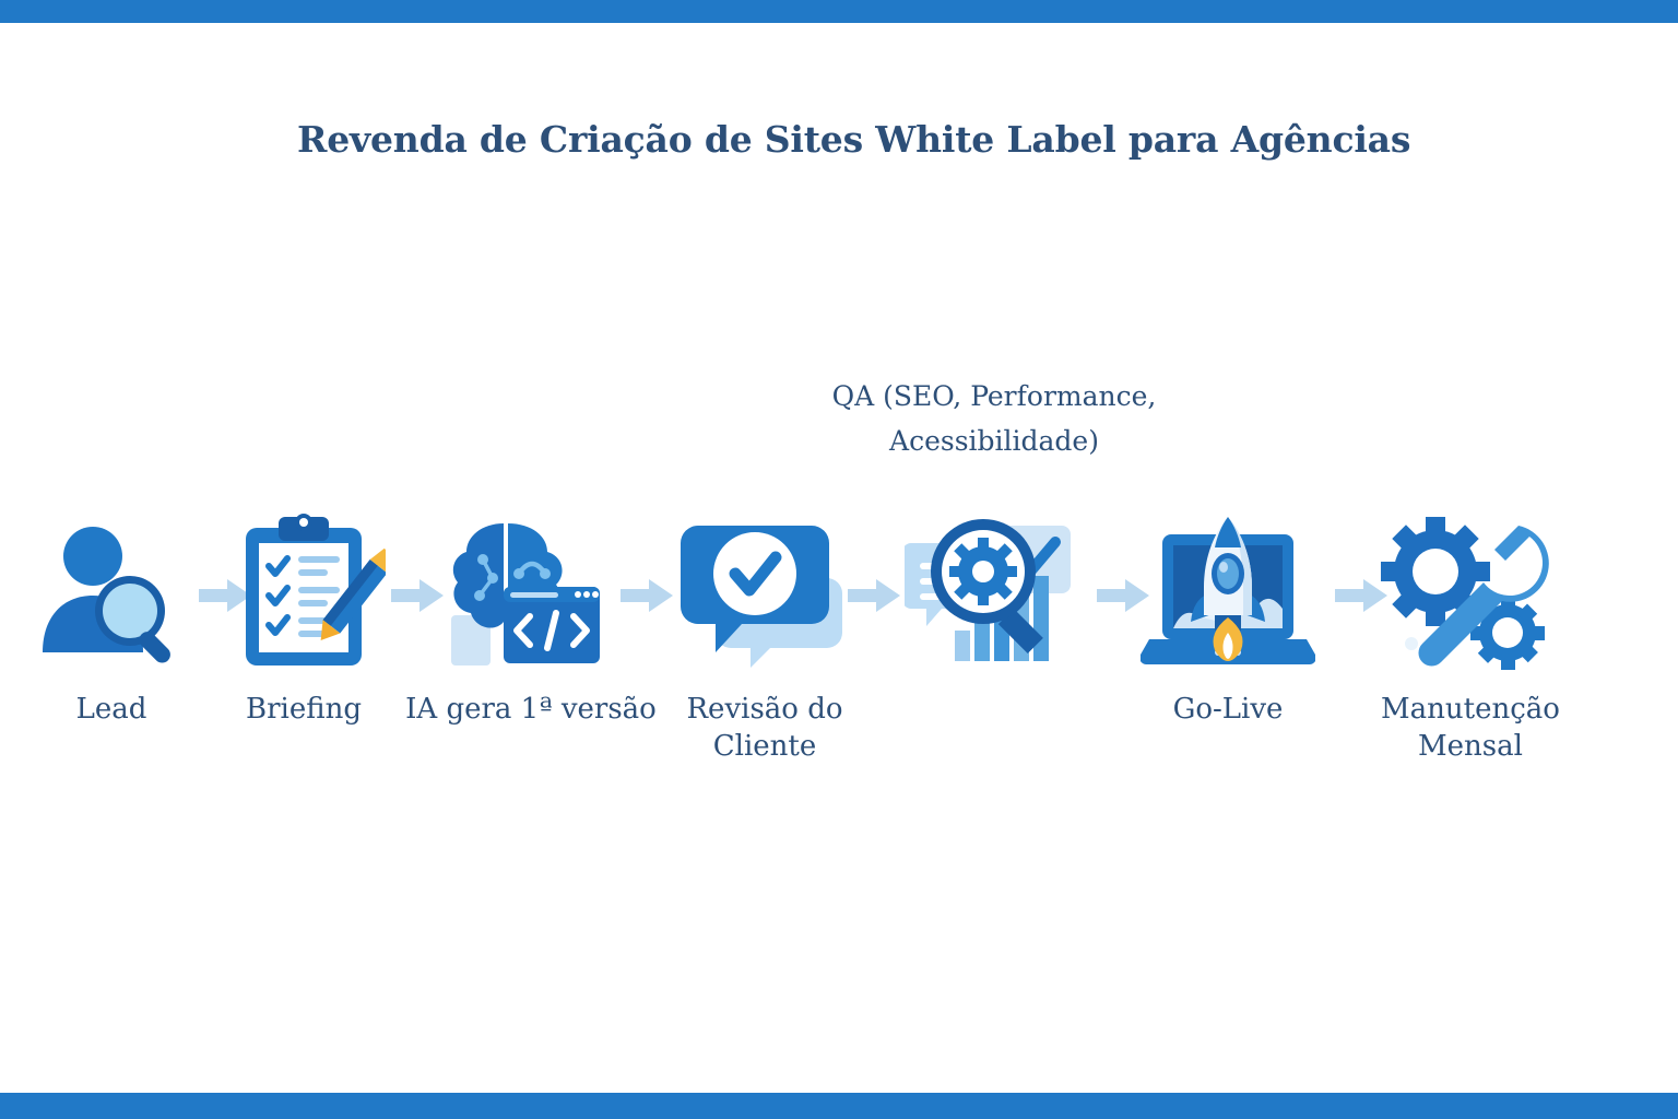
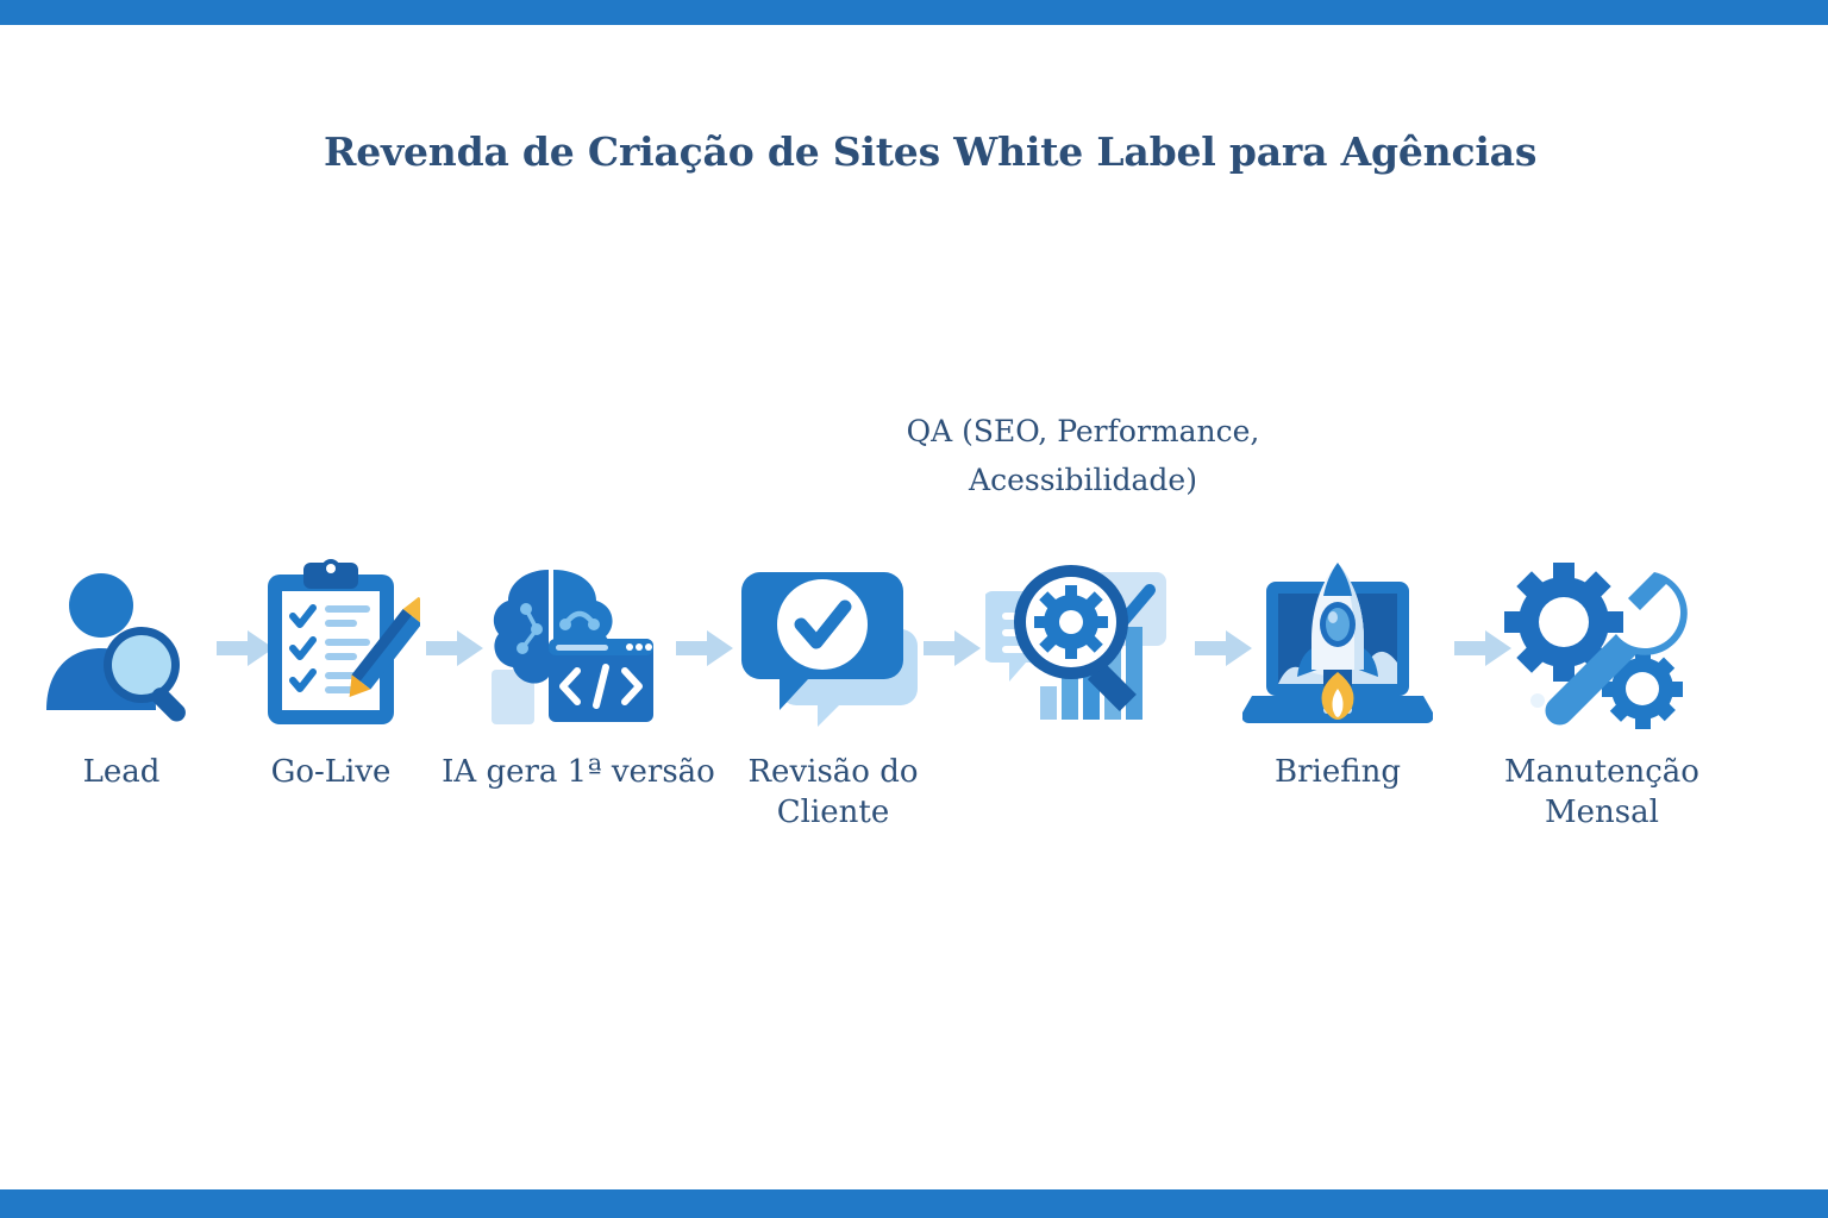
  Revenda de Criação de Sites White Label para Agências
  QA (SEO, Performance, Acessibilidade)
  Lead
- Briefing
+ Go-Live
  IA gera 1ª versão
  Revisão do
  Cliente
- Go-Live
+ Briefing
  Manutenção
  Mensal
